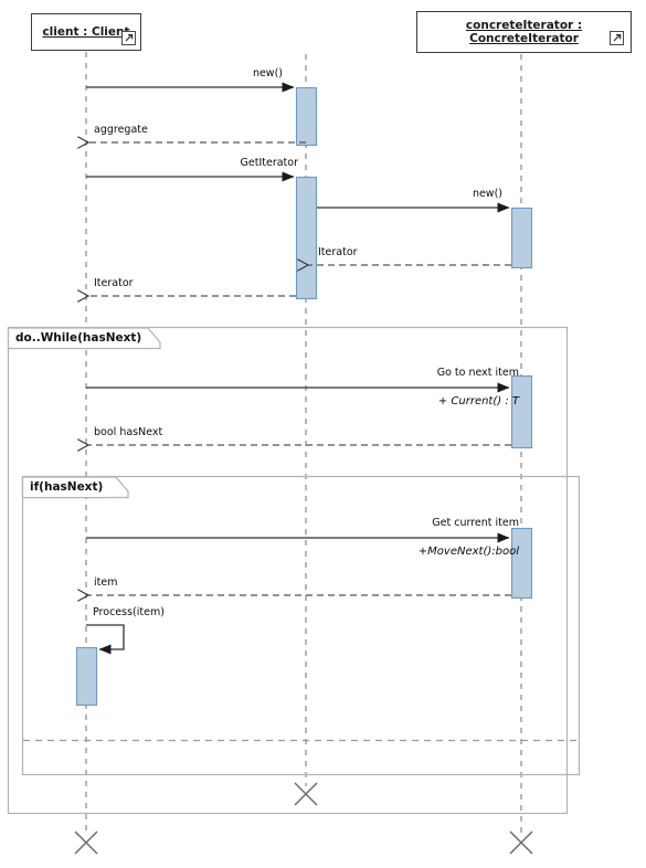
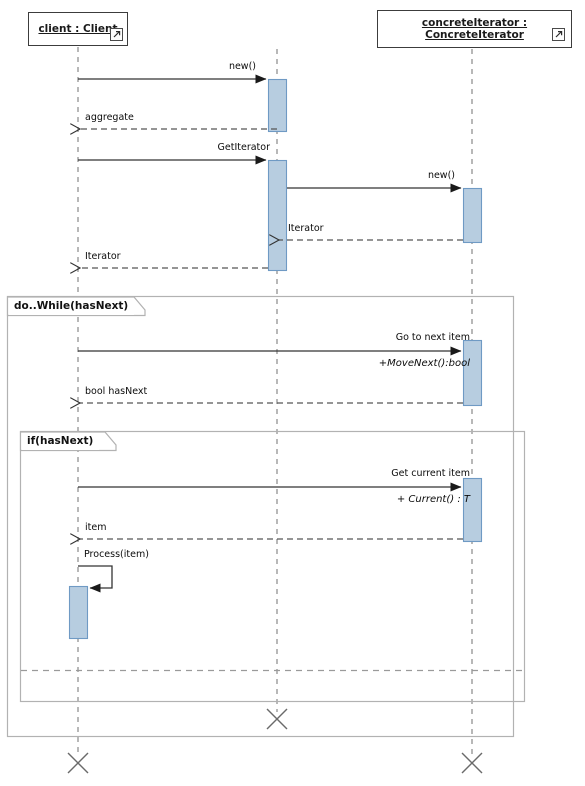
  client : Clien
  concreteIterator :
  ConcreteIterator
  do..While(hasNext)
  if(hasNext)
  new()
  aggregate
  GetIterator
  new()
  Iterator
  Iterator
  Go to next item
- + Current() : T
+ +MoveNext():bool
  bool hasNext
  Get current item
- +MoveNext():bool
+ + Current() : T
  item
  Process(item)
